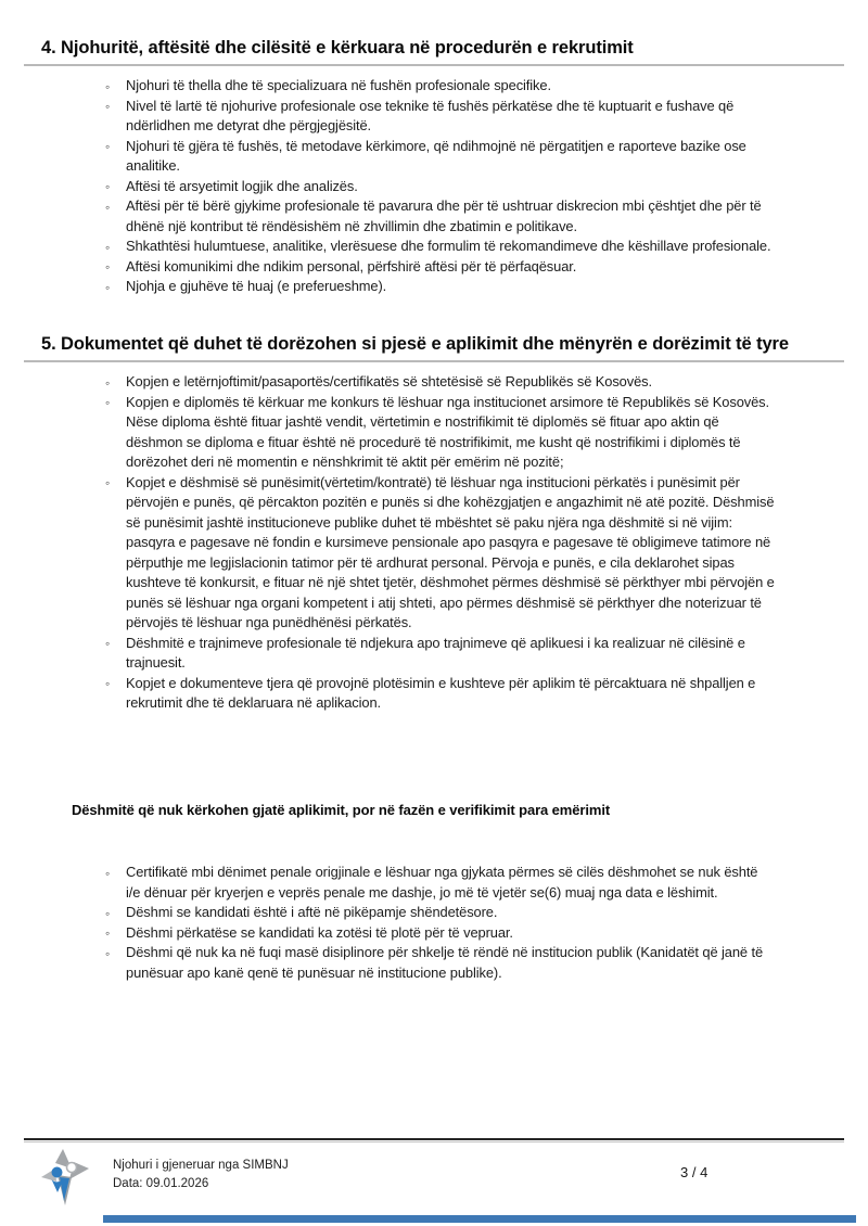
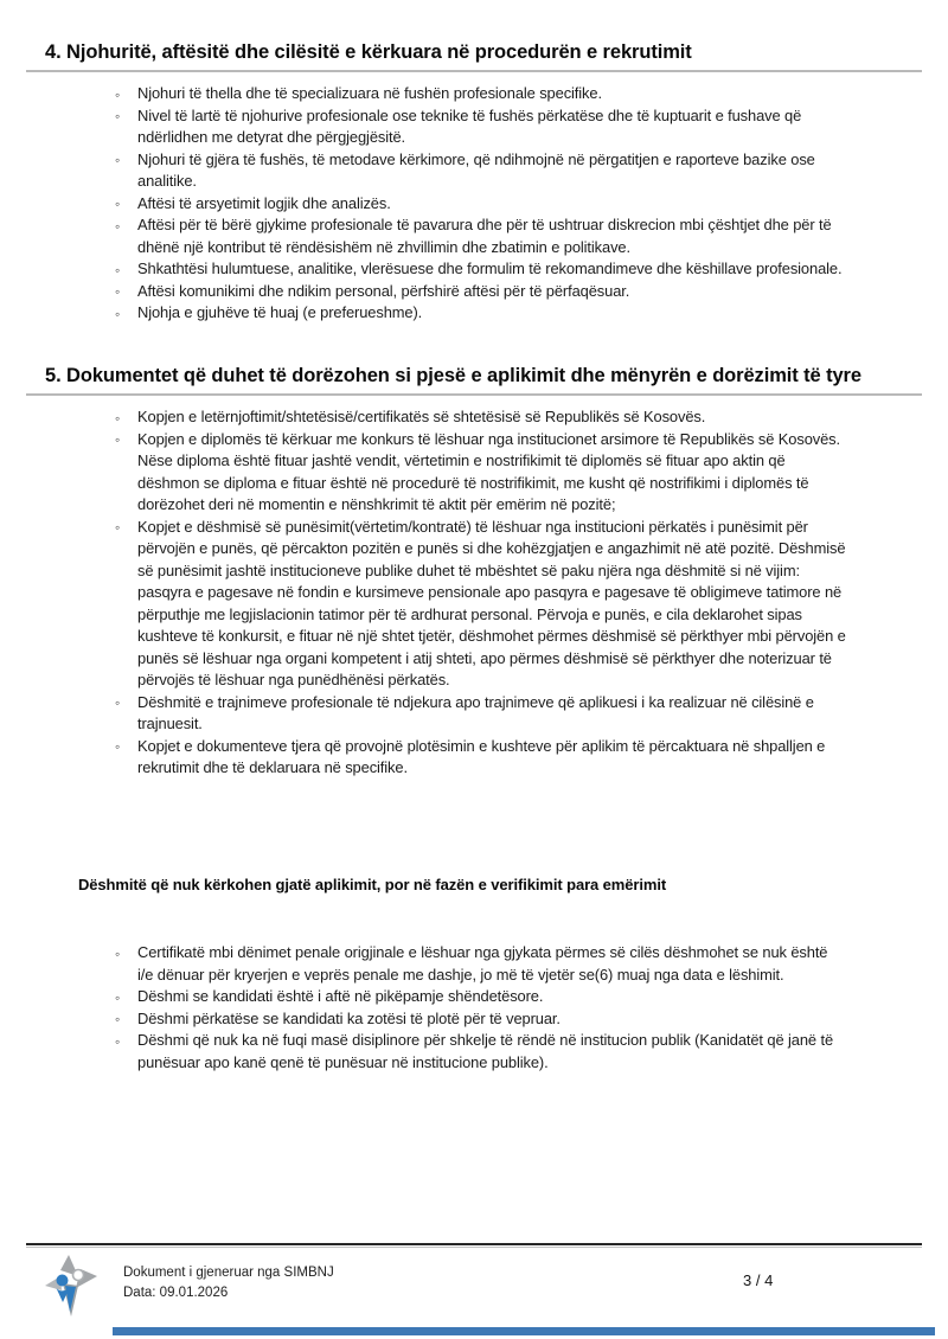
  4. Njohuritë, aftësitë dhe cilësitë e kërkuara në procedurën e rekrutimit
  Njohuri të thella dhe të specializuara në fushën profesionale specifike.
  Nivel të lartë të njohurive profesionale ose teknike të fushës përkatëse dhe të kuptuarit e fushave që ndërlidhen me detyrat dhe përgjegjësitë.
  Njohuri të gjëra të fushës, të metodave kërkimore, që ndihmojnë në përgatitjen e raporteve bazike ose analitike.
  Aftësi të arsyetimit logjik dhe analizës.
  Aftësi për të bërë gjykime profesionale të pavarura dhe për të ushtruar diskrecion mbi çështjet dhe për të dhënë një kontribut të rëndësishëm në zhvillimin dhe zbatimin e politikave.
  Shkathtësi hulumtuese, analitike, vlerësuese dhe formulim të rekomandimeve dhe këshillave profesionale.
  Aftësi komunikimi dhe ndikim personal, përfshirë aftësi për të përfaqësuar.
  Njohja e gjuhëve të huaj (e preferueshme).
  5. Dokumentet që duhet të dorëzohen si pjesë e aplikimit dhe mënyrën e dorëzimit të tyre
- Kopjen e letërnjoftimit/pasaportës/certifikatës së shtetësisë së Republikës së Kosovës.
+ Kopjen e letërnjoftimit/shtetësisë/certifikatës së shtetësisë së Republikës së Kosovës.
  Kopjen e diplomës të kërkuar me konkurs të lëshuar nga institucionet arsimore të Republikës së Kosovës. Nëse diploma është fituar jashtë vendit, vërtetimin e nostrifikimit të diplomës së fituar apo aktin që dëshmon se diploma e fituar është në procedurë të nostrifikimit, me kusht që nostrifikimi i diplomës të dorëzohet deri në momentin e nënshkrimit të aktit për emërim në pozitë;
  Kopjet e dëshmisë së punësimit(vërtetim/kontratë) të lëshuar nga institucioni përkatës i punësimit për përvojën e punës, që përcakton pozitën e punës si dhe kohëzgjatjen e angazhimit në atë pozitë. Dëshmisë së punësimit jashtë institucioneve publike duhet të mbështet së paku njëra nga dëshmitë si në vijim: pasqyra e pagesave në fondin e kursimeve pensionale apo pasqyra e pagesave të obligimeve tatimore në përputhje me legjislacionin tatimor për të ardhurat personal. Përvoja e punës, e cila deklarohet sipas kushteve të konkursit, e fituar në një shtet tjetër, dëshmohet përmes dëshmisë së përkthyer mbi përvojën e punës së lëshuar nga organi kompetent i atij shteti, apo përmes dëshmisë së përkthyer dhe noterizuar të përvojës të lëshuar nga punëdhënësi përkatës.
  Dëshmitë e trajnimeve profesionale të ndjekura apo trajnimeve që aplikuesi i ka realizuar në cilësinë e trajnuesit.
- Kopjet e dokumenteve tjera që provojnë plotësimin e kushteve për aplikim të përcaktuara në shpalljen e rekrutimit dhe të deklaruara në aplikacion.
+ Kopjet e dokumenteve tjera që provojnë plotësimin e kushteve për aplikim të përcaktuara në shpalljen e rekrutimit dhe të deklaruara në specifike.
  Dëshmitë që nuk kërkohen gjatë aplikimit, por në fazën e verifikimit para emërimit
  Certifikatë mbi dënimet penale origjinale e lëshuar nga gjykata përmes së cilës dëshmohet se nuk është i/e dënuar për kryerjen e veprës penale me dashje, jo më të vjetër se(6) muaj nga data e lëshimit.
  Dëshmi se kandidati është i aftë në pikëpamje shëndetësore.
  Dëshmi përkatëse se kandidati ka zotësi të plotë për të vepruar.
  Dëshmi që nuk ka në fuqi masë disiplinore për shkelje të rëndë në institucion publik (Kanidatët që janë të punësuar apo kanë qenë të punësuar në institucione publike).
- Njohuri i gjeneruar nga SIMBNJ
+ Dokument i gjeneruar nga SIMBNJ
  Data: 09.01.2026
  3 / 4
